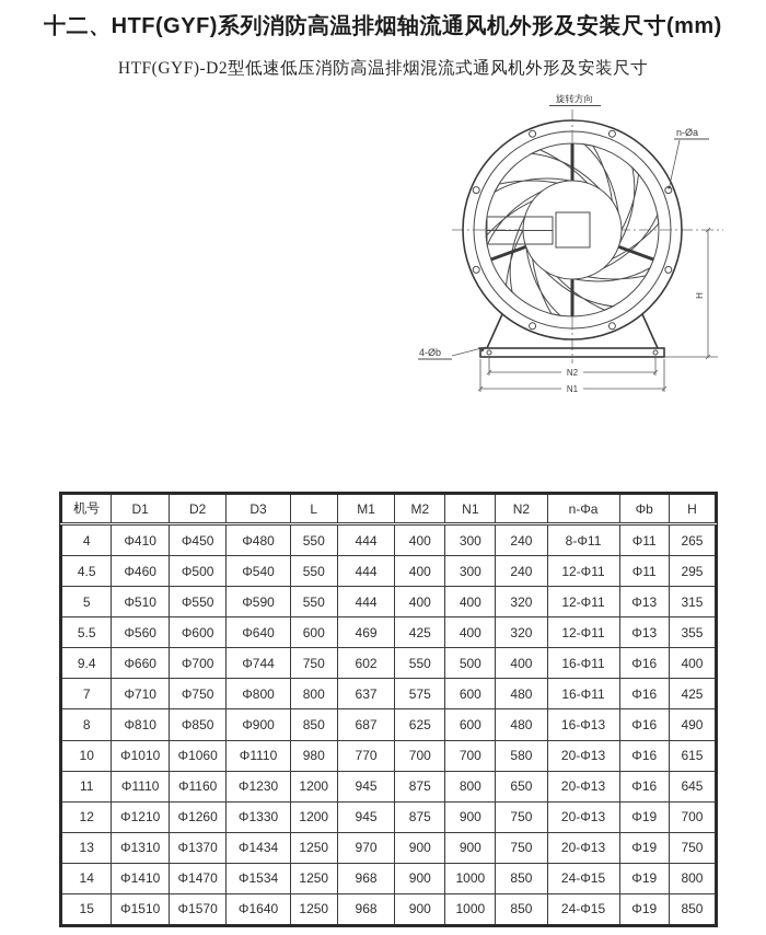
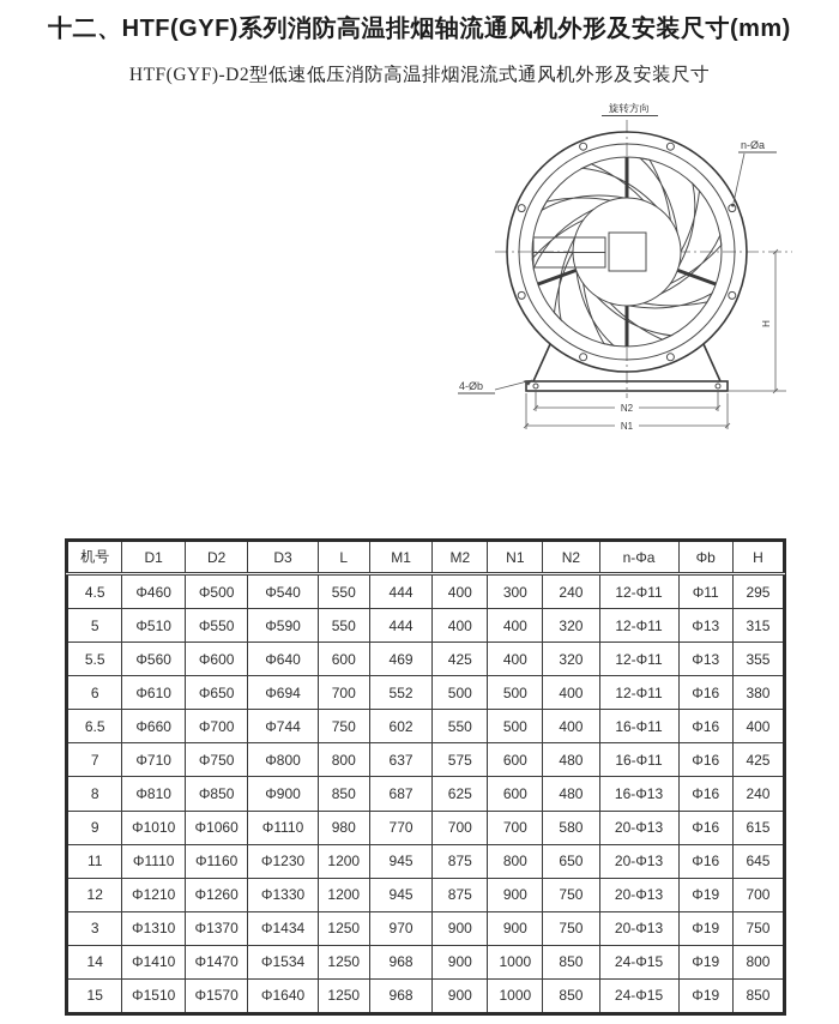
  十二、HTF(GYF)系列消防高温排烟轴流通风机外形及安装尺寸(mm)
  HTF(GYF)-D2型低速低压消防高温排烟混流式通风机外形及安装尺寸
  旋转方向
  n-Øa
  4-Øb
  N2
  N1
  机号	D1	D2	D3	L	M1	M2	N1	N2	n-Φa	Φb	H
- 4	Φ410	Φ450	Φ480	550	444	400	300	240	8-Φ11	Φ11	265
  4.5	Φ460	Φ500	Φ540	550	444	400	300	240	12-Φ11	Φ11	295
  5	Φ510	Φ550	Φ590	550	444	400	400	320	12-Φ11	Φ13	315
  5.5	Φ560	Φ600	Φ640	600	469	425	400	320	12-Φ11	Φ13	355
+ 6	Φ610	Φ650	Φ694	700	552	500	500	400	12-Φ11	Φ16	380
- 9.4	Φ660	Φ700	Φ744	750	602	550	500	400	16-Φ11	Φ16	400
+ 6.5	Φ660	Φ700	Φ744	750	602	550	500	400	16-Φ11	Φ16	400
  7	Φ710	Φ750	Φ800	800	637	575	600	480	16-Φ11	Φ16	425
- 8	Φ810	Φ850	Φ900	850	687	625	600	480	16-Φ13	Φ16	490
+ 8	Φ810	Φ850	Φ900	850	687	625	600	480	16-Φ13	Φ16	240
- 10	Φ1010	Φ1060	Φ1110	980	770	700	700	580	20-Φ13	Φ16	615
+ 9	Φ1010	Φ1060	Φ1110	980	770	700	700	580	20-Φ13	Φ16	615
  11	Φ1110	Φ1160	Φ1230	1200	945	875	800	650	20-Φ13	Φ16	645
  12	Φ1210	Φ1260	Φ1330	1200	945	875	900	750	20-Φ13	Φ19	700
- 13	Φ1310	Φ1370	Φ1434	1250	970	900	900	750	20-Φ13	Φ19	750
+ 3	Φ1310	Φ1370	Φ1434	1250	970	900	900	750	20-Φ13	Φ19	750
  14	Φ1410	Φ1470	Φ1534	1250	968	900	1000	850	24-Φ15	Φ19	800
  15	Φ1510	Φ1570	Φ1640	1250	968	900	1000	850	24-Φ15	Φ19	850
